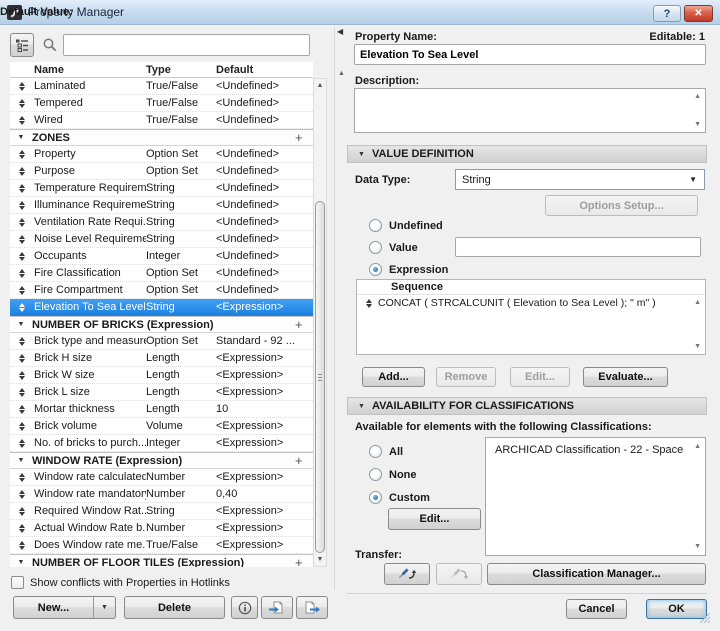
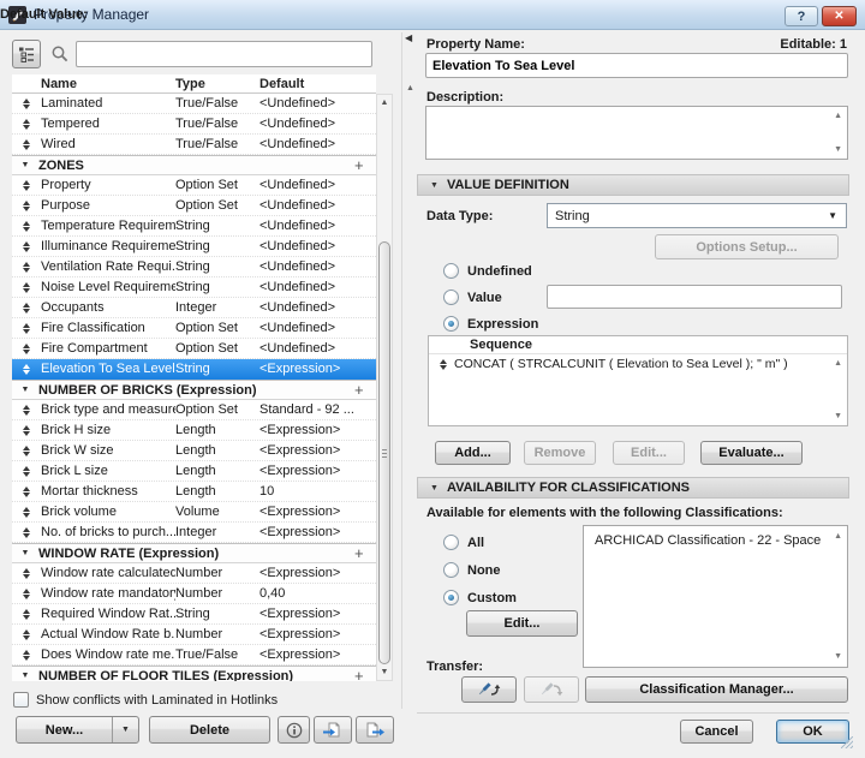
  Property Manager
  ?
  ✕
  Name
  Type
  Default
  Laminated
  True/False
  <Undefined>
  Tempered
  True/False
  <Undefined>
  Wired
  True/False
  <Undefined>
  ZONES
  +
  Property
  Option Set
  <Undefined>
  Purpose
  Option Set
  <Undefined>
  Temperature Requirem
  String
  <Undefined>
  Illuminance Requireme
  String
  <Undefined>
  Ventilation Rate Requi.
  String
  <Undefined>
  Noise Level Requireme
  String
  <Undefined>
  Occupants
  Integer
  <Undefined>
  Fire Classification
  Option Set
  <Undefined>
  Fire Compartment
  Option Set
  <Undefined>
  Elevation To Sea Level
  String
  <Expression>
  NUMBER OF BRICKS (Expression)
  +
  Brick type and measur
  Option Set
  Standard - 92 ...
  Brick H size
  Length
  <Expression>
  Brick W size
  Length
  <Expression>
  Brick L size
  Length
  <Expression>
  Mortar thickness
  Length
  10
  Brick volume
  Volume
  <Expression>
  No. of bricks to purch...
  Integer
  <Expression>
  WINDOW RATE (Expression)
  +
  Window rate calculated
  Number
  <Expression>
  Window rate mandator
  Number
  0,40
  Required Window Rat..
  String
  <Expression>
  Actual Window Rate b.
  Number
  <Expression>
  Does Window rate me.
  True/False
  <Expression>
  NUMBER OF FLOOR TILES (Expression)
  +
- Show conflicts with Properties in Hotlinks
+ Show conflicts with Laminated in Hotlinks
  New...
  Delete
  ◀
  Property Name:
  Editable: 1
  Elevation To Sea Level
  Description:
  VALUE DEFINITION
  Data Type:
  String
  ▼
  Default Value:
  Options Setup...
  Undefined
  Value
  Expression
  Sequence
  CONCAT ( STRCALCUNIT ( Elevation to Sea Level ); " m" )
  Add...
  Remove
  Edit...
  Evaluate...
  AVAILABILITY FOR CLASSIFICATIONS
  Available for elements with the following Classifications:
  All
  None
  Custom
  Edit...
  ARCHICAD Classification - 22 - Space
  Transfer:
  Classification Manager...
  Cancel
  OK
